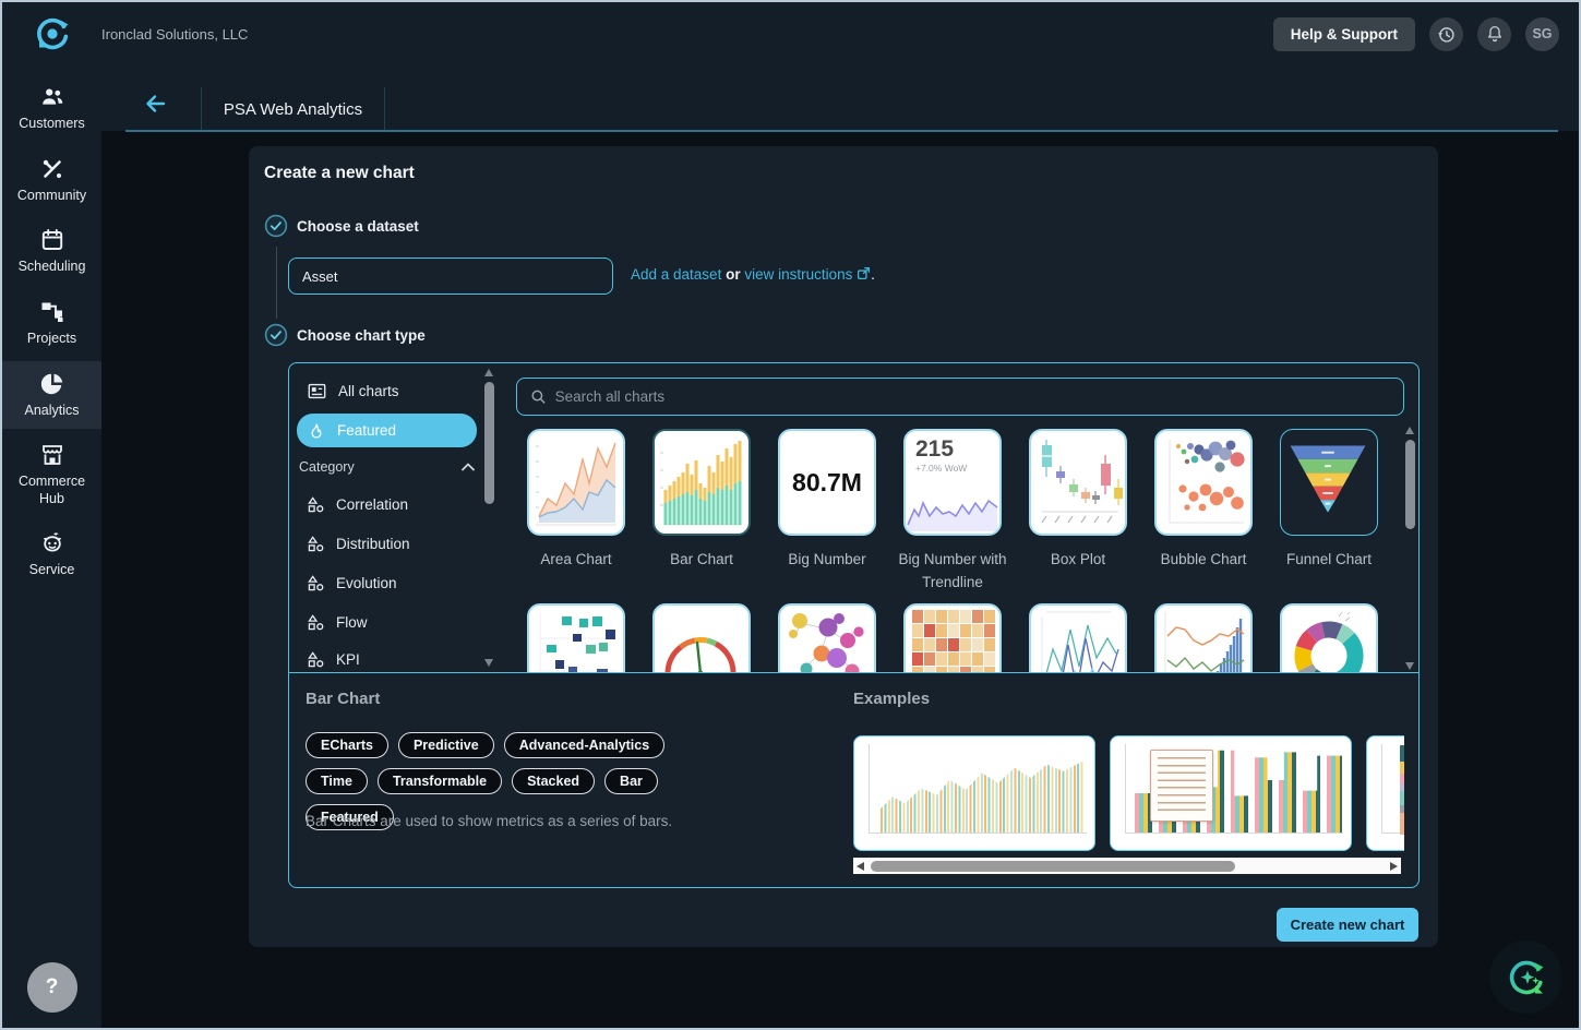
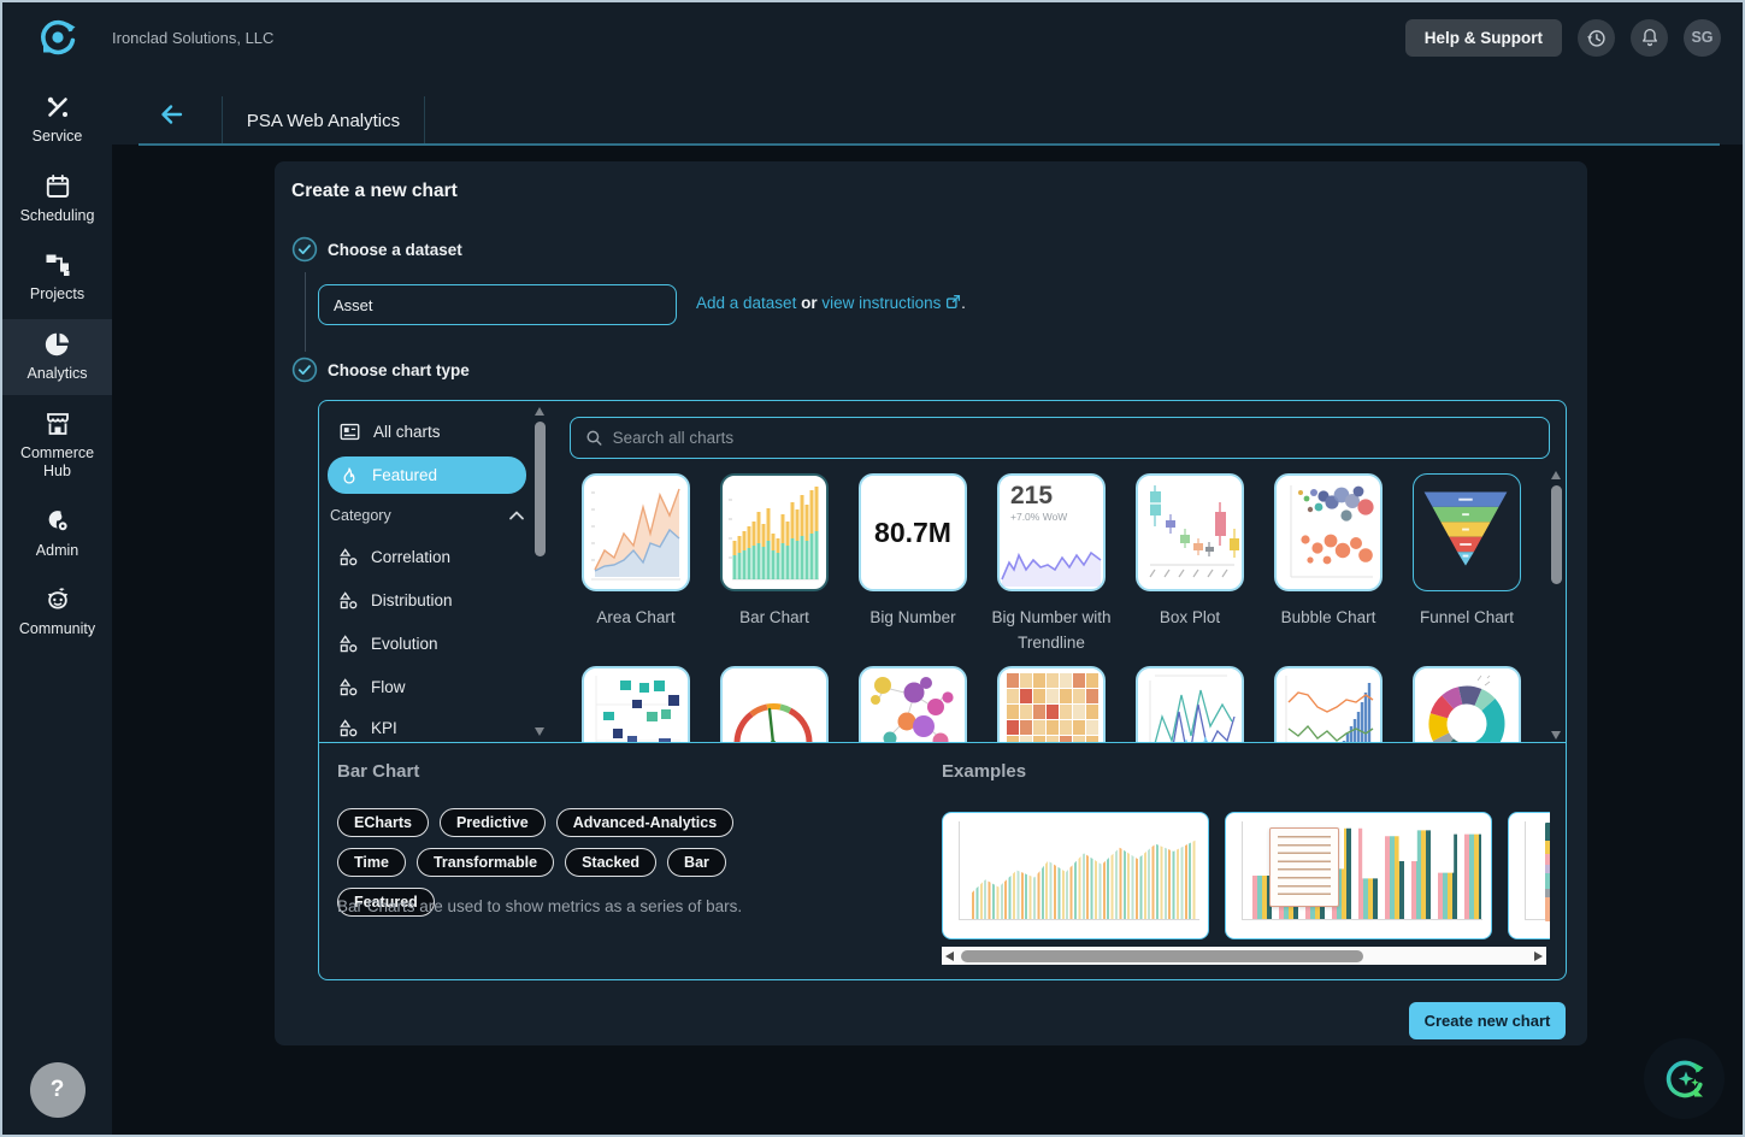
  Ironclad Solutions, LLC
  Help & Support
  SG
- Customers
- Community
+ Service
  Scheduling
  Projects
  Analytics
  Commerce Hub
+ Admin
- Service
+ Community
  ?
  PSA Web Analytics
  Create a new chart
  Choose a dataset
  Asset
  Add a dataset or view instructions .
  Choose chart type
  All charts
  Featured
  Category
  Correlation
  Distribution
  Evolution
  Flow
  KPI
  Search all charts
  80.7M
  215
  +7.0% WoW
  Area Chart
  Bar Chart
  Big Number
  Big Number with Trendline
  Box Plot
  Bubble Chart
  Funnel Chart
  Bar Chart
  ECharts
  Predictive
  Advanced-Analytics
  Time
  Transformable
  Stacked
  Bar
  Featured
  Bar Charts are used to show metrics as a series of bars.
  Examples
  Create new chart
